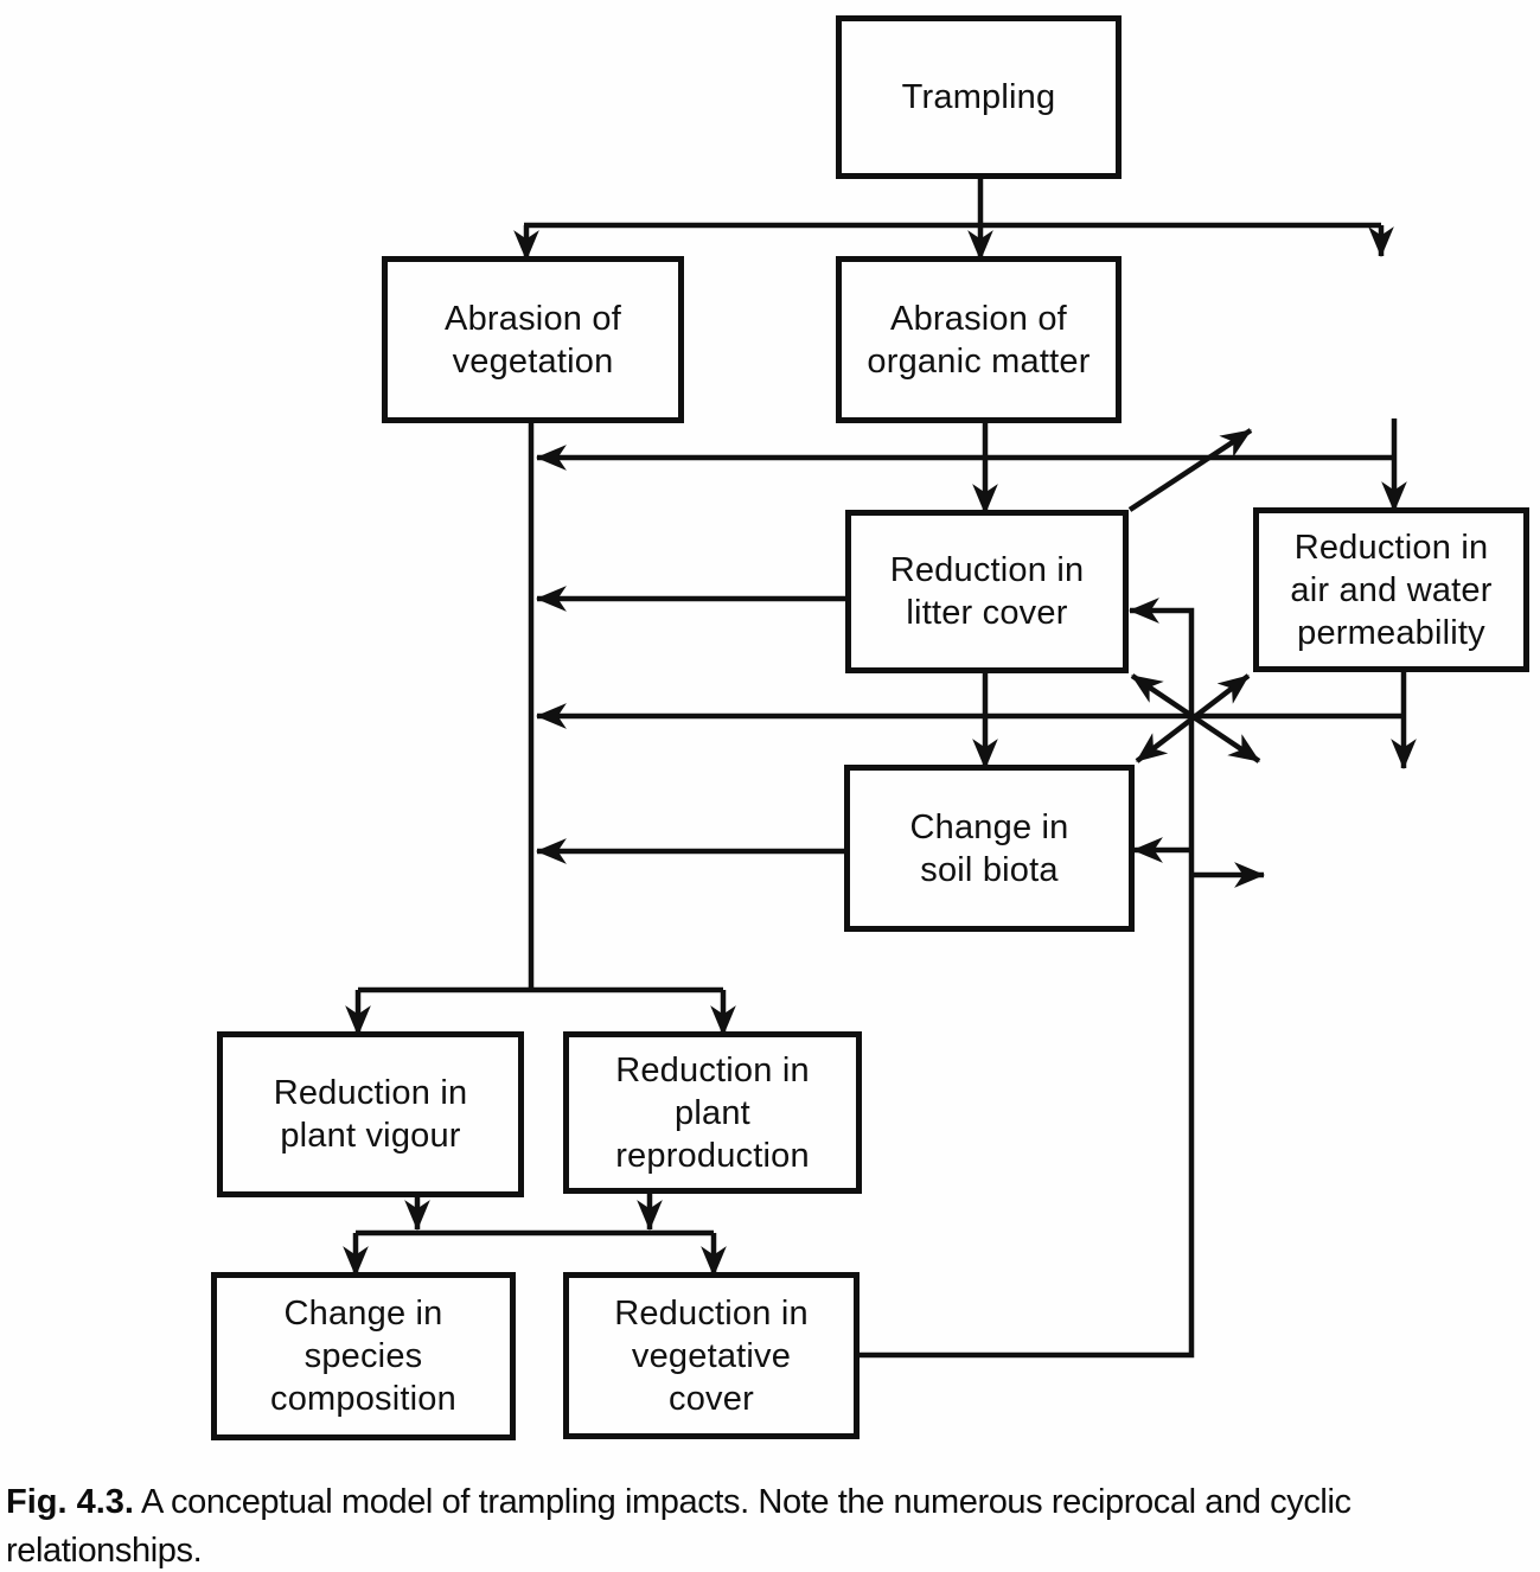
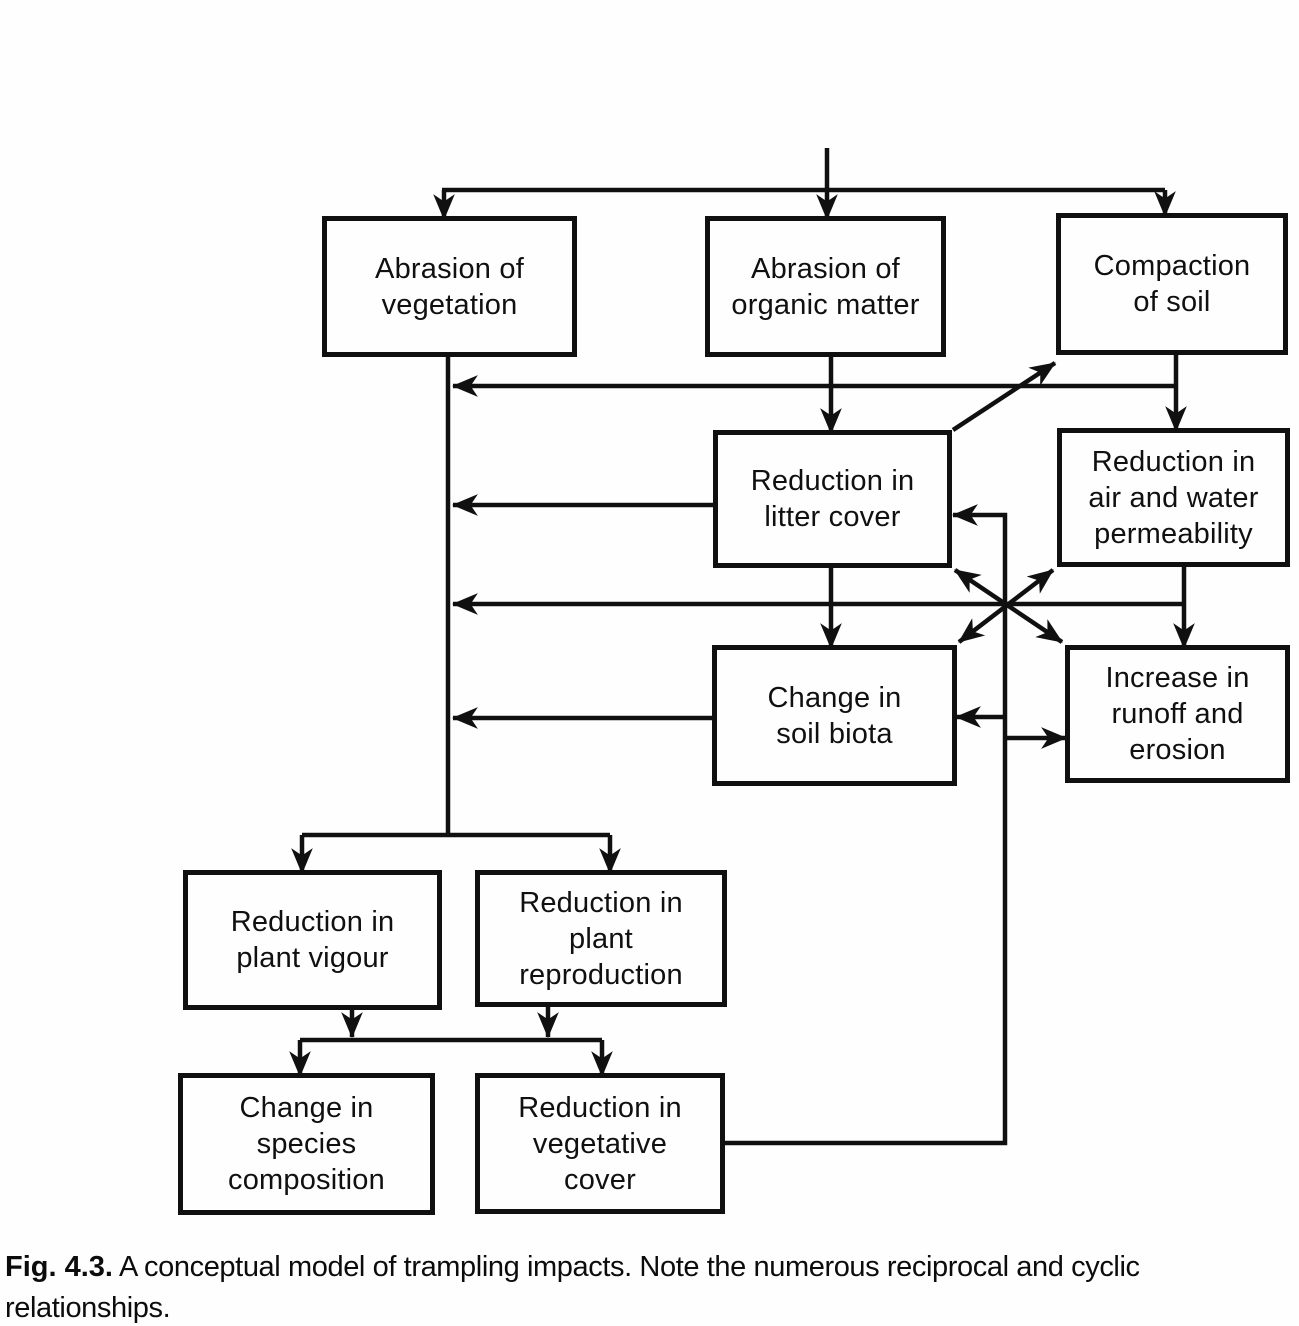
- Trampling
  Abrasion of
  vegetation
  Abrasion of
  organic matter
+ Compaction
+ of soil
  Reduction in
  litter cover
  Reduction in
  air and water
  permeability
  Change in
  soil biota
+ Increase in
+ runoff and
+ erosion
  Reduction in
  plant vigour
  Reduction in
  plant
  reproduction
  Change in
  species
  composition
  Reduction in
  vegetative
  cover
  Fig. 4.3. A conceptual model of trampling impacts. Note the numerous reciprocal and cyclic
  relationships.
